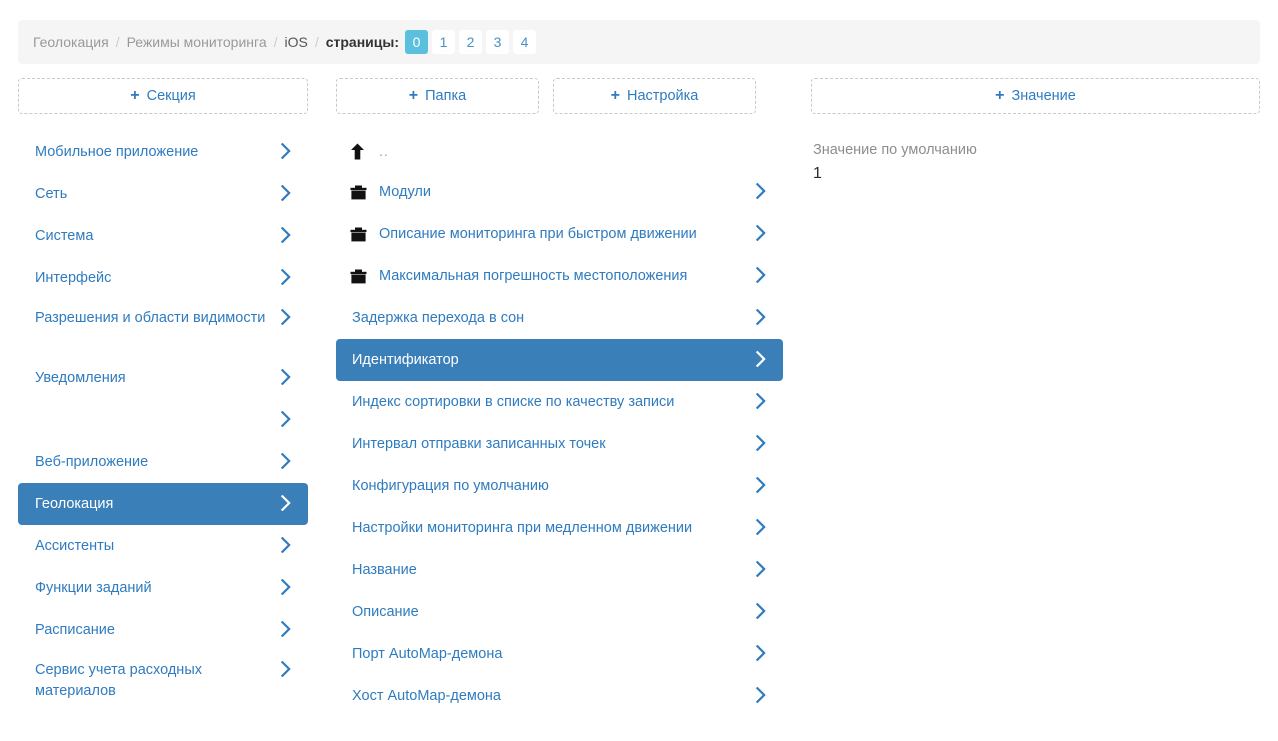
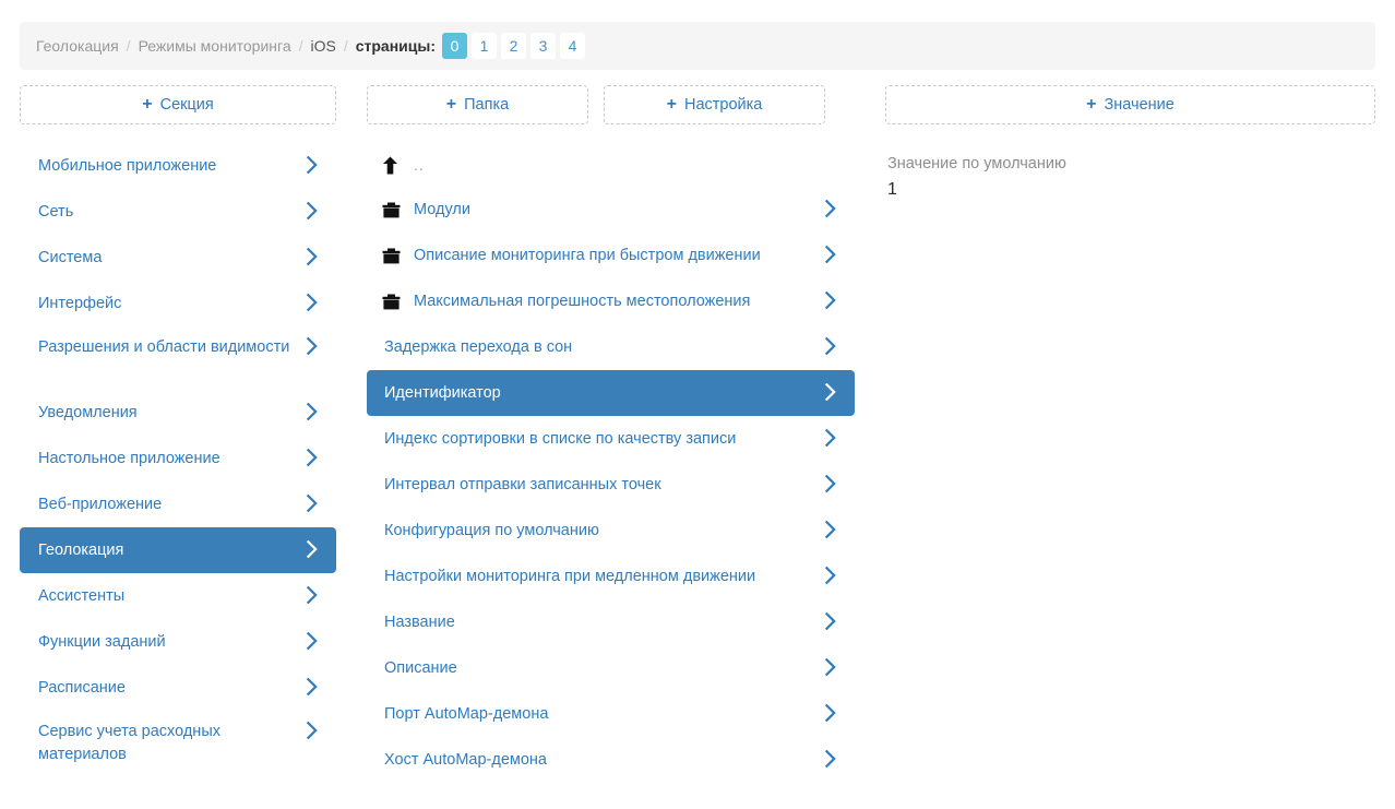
  Геолокация
  /
  Режимы мониторинга
  /
  iOS
  /
  страницы:
  0
  1
  2
  3
  4
  +
  Секция
  Мобильное приложение
  Сеть
  Система
  Интерфейс
  Разрешения и области видимости
  Уведомления
+ Настольное приложение
  Веб-приложение
  Геолокация
  Ассистенты
  Функции заданий
  Расписание
  Сервис учета расходных материалов
  +
  Папка
  +
  Настройка
  ..
  Модули
  Описание мониторинга при быстром движении
  Максимальная погрешность местоположения
  Задержка перехода в сон
  Идентификатор
  Индекс сортировки в списке по качеству записи
  Интервал отправки записанных точек
  Конфигурация по умолчанию
  Настройки мониторинга при медленном движении
  Название
  Описание
  Порт AutoMap-демона
  Хост AutoMap-демона
  +
  Значение
  Значение по умолчанию
  1
